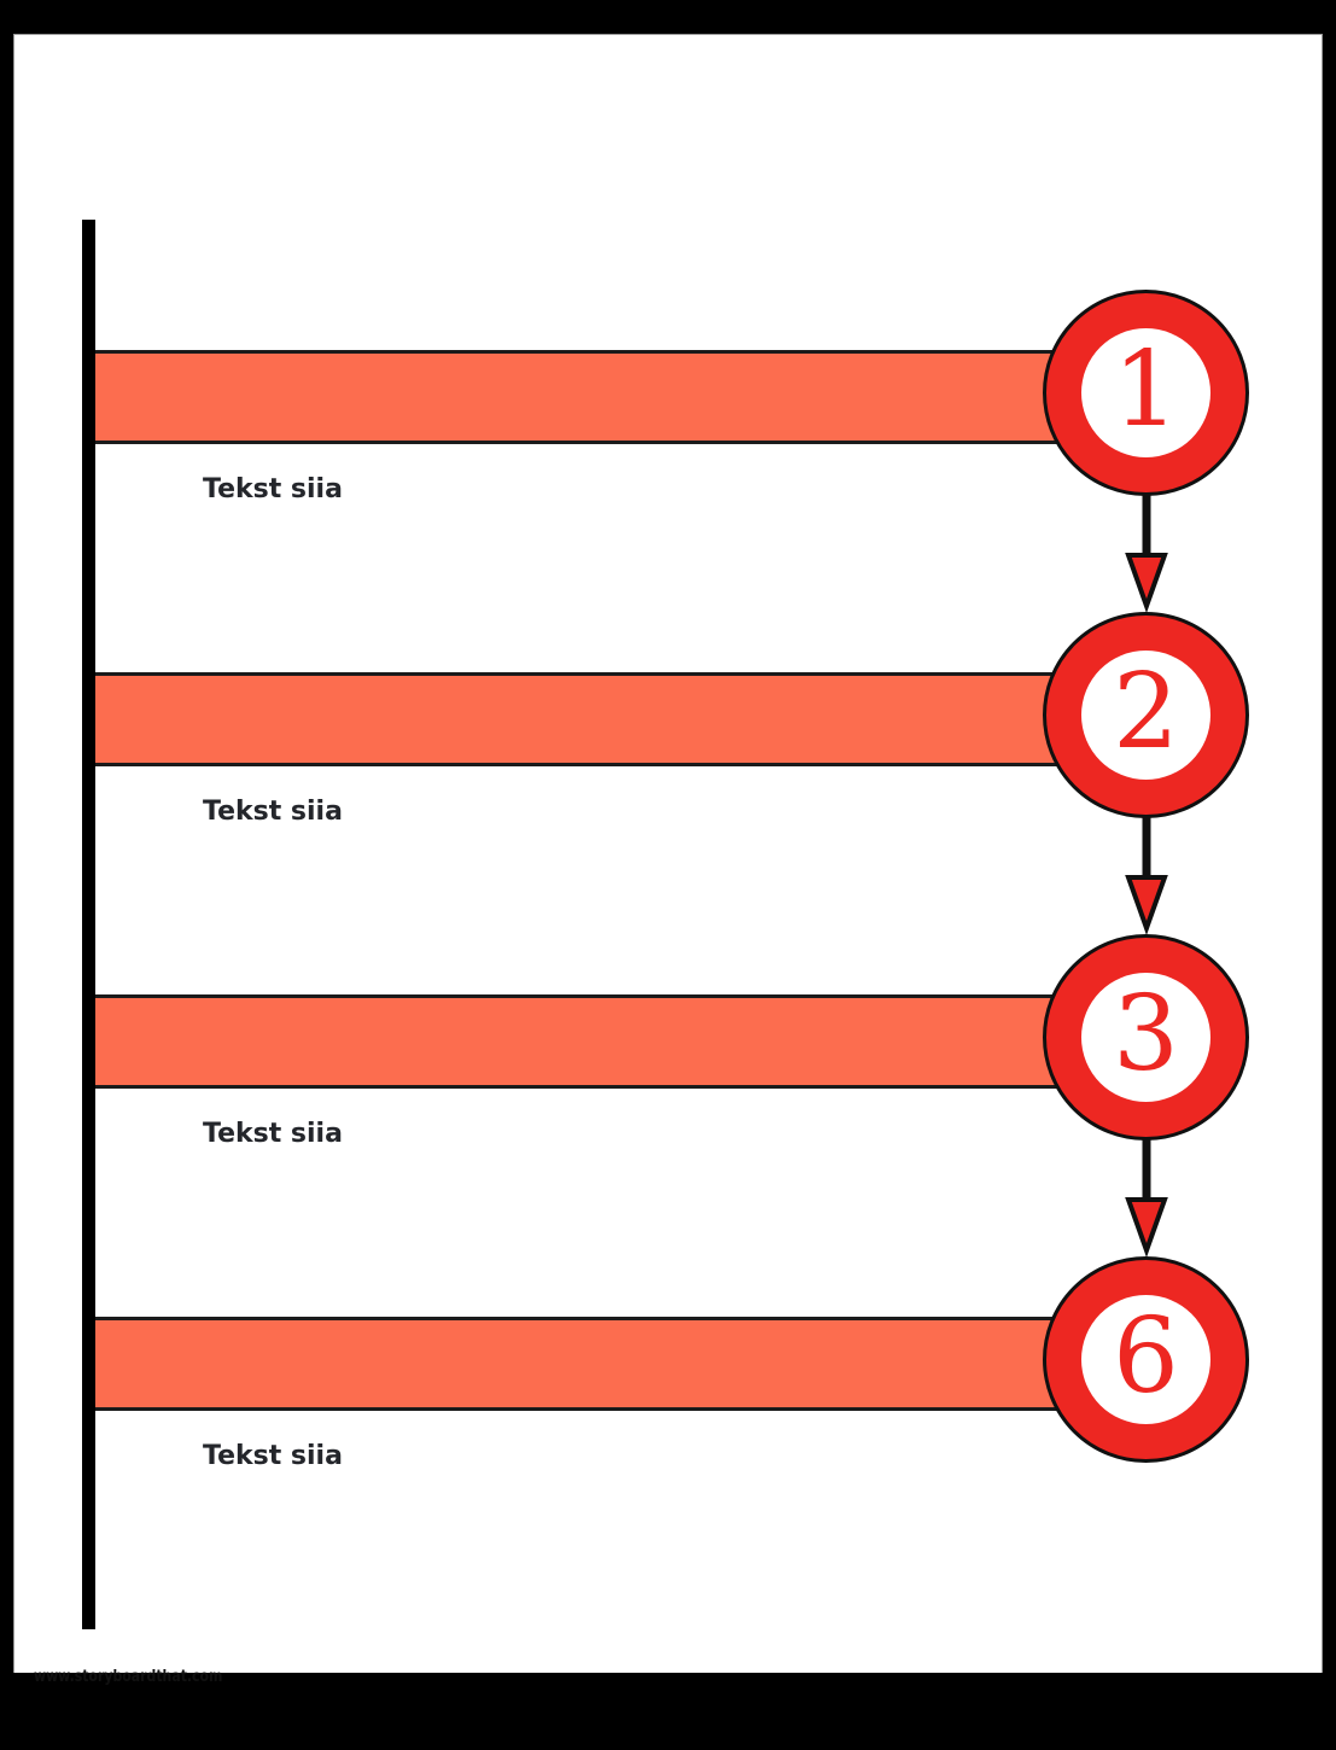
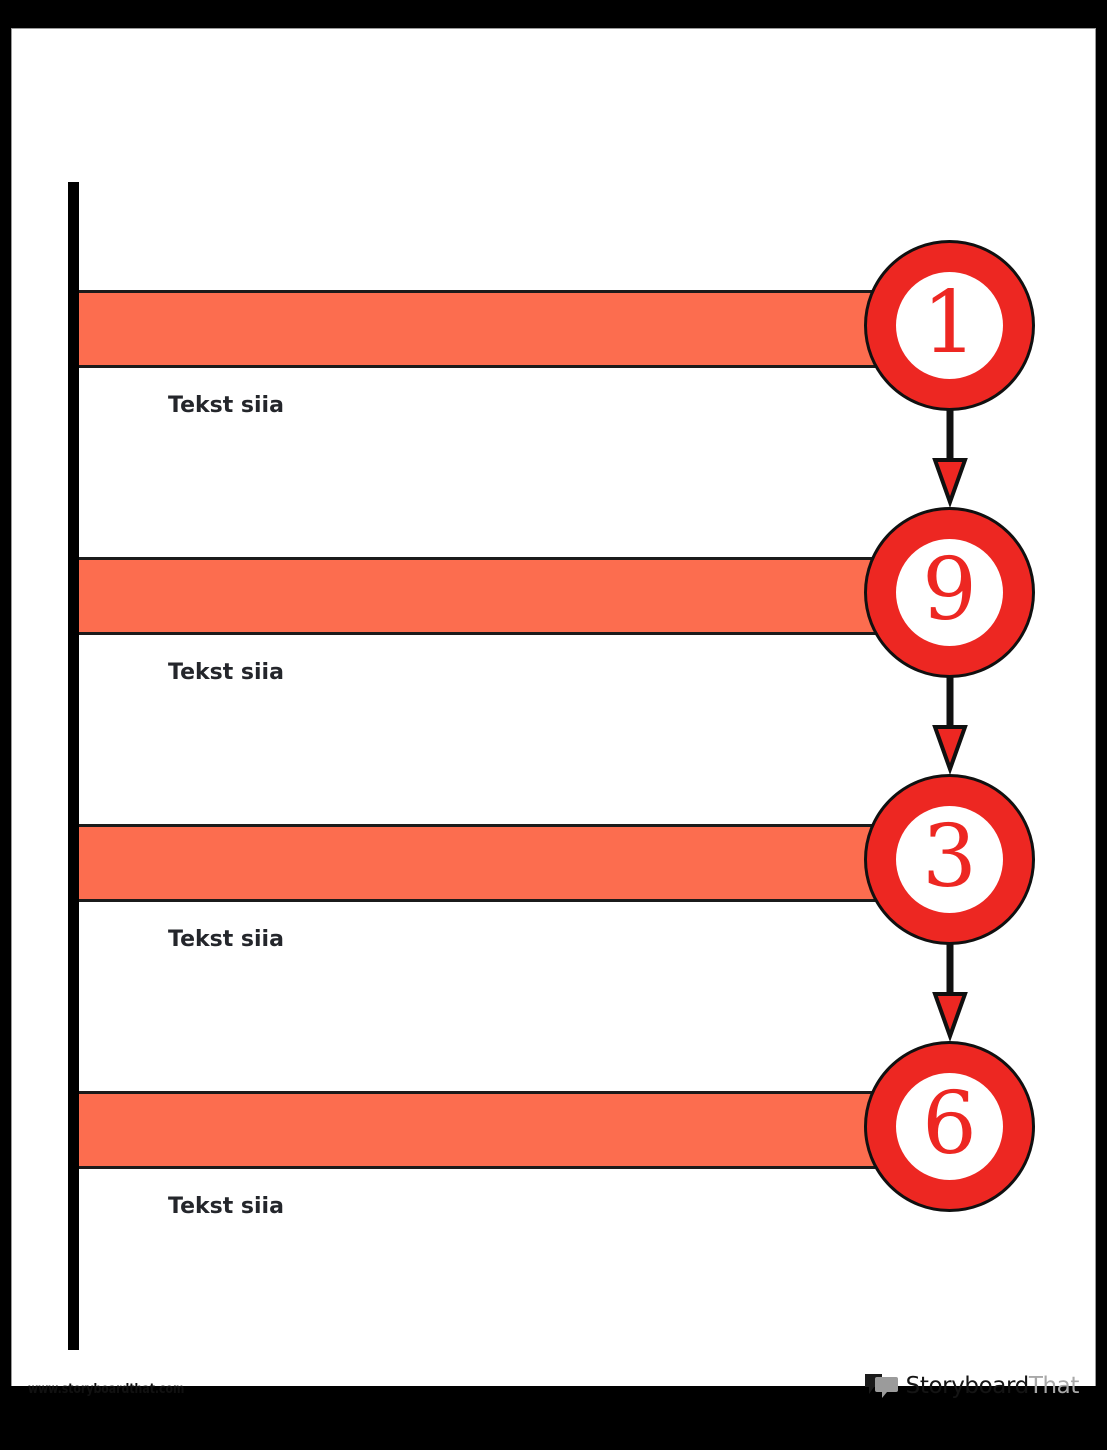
  Tekst siia
  1
  Tekst siia
- 2
+ 9
  Tekst siia
  3
  Tekst siia
  6
  www.storyboardthat.com
+ StoryboardThat
